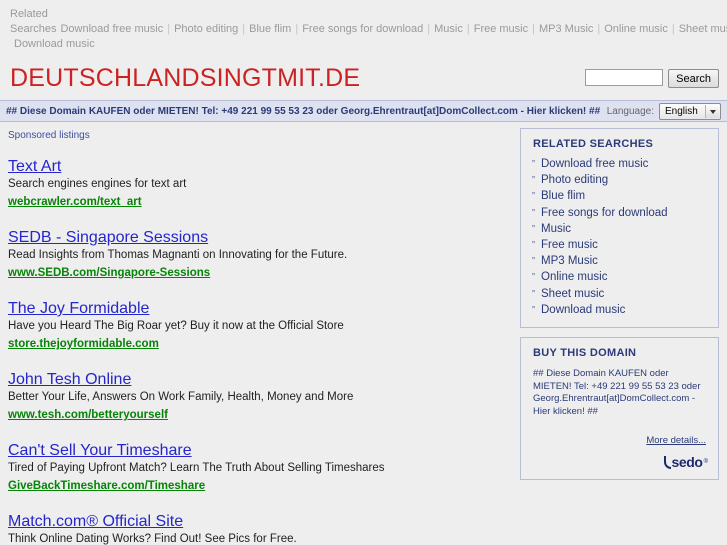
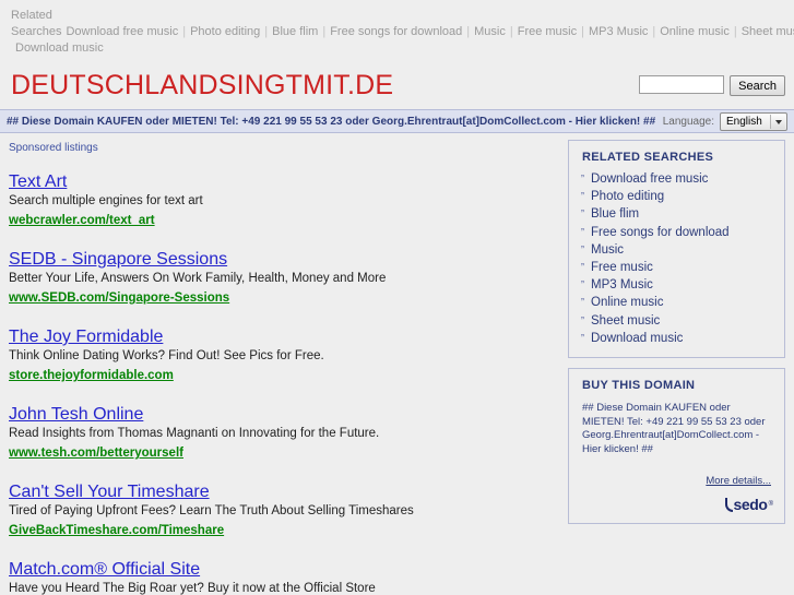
  Related Searches Download free music | Photo editing | Blue flim | Free songs for download | Music | Free music | MP3 Music | Online music | Sheet mu
  Download music
  DEUTSCHLANDSINGTMIT.DE
  Search
  ## Diese Domain KAUFEN oder MIETEN! Tel: +49 221 99 55 53 23 oder Georg.Ehrentraut[at]DomCollect.com - Hier klicken! ##
  Language:
  English
  Sponsored listings
  Text Art
- Search engines engines for text art
+ Search multiple engines for text art
  webcrawler.com/text_art
  SEDB - Singapore Sessions
- Read Insights from Thomas Magnanti on Innovating for the Future.
+ Better Your Life, Answers On Work Family, Health, Money and More
  www.SEDB.com/Singapore-Sessions
  The Joy Formidable
- Have you Heard The Big Roar yet? Buy it now at the Official Store
+ Think Online Dating Works? Find Out! See Pics for Free.
  store.thejoyformidable.com
  John Tesh Online
- Better Your Life, Answers On Work Family, Health, Money and More
+ Read Insights from Thomas Magnanti on Innovating for the Future.
  www.tesh.com/betteryourself
  Can't Sell Your Timeshare
- Tired of Paying Upfront Match? Learn The Truth About Selling Timeshares
+ Tired of Paying Upfront Fees? Learn The Truth About Selling Timeshares
  GiveBackTimeshare.com/Timeshare
  Match.com® Official Site
- Think Online Dating Works? Find Out! See Pics for Free.
+ Have you Heard The Big Roar yet? Buy it now at the Official Store
  RELATED SEARCHES
  ˮ
  Download free music
  ˮ
  Photo editing
  ˮ
  Blue flim
  ˮ
  Free songs for download
  ˮ
  Music
  ˮ
  Free music
  ˮ
  MP3 Music
  ˮ
  Online music
  ˮ
  Sheet music
  ˮ
  Download music
  BUY THIS DOMAIN
  ## Diese Domain KAUFEN oder MIETEN! Tel: +49 221 99 55 53 23 oder Georg.Ehrentraut[at]DomCollect.com - Hier klicken! ##
  More details...
  sedo
